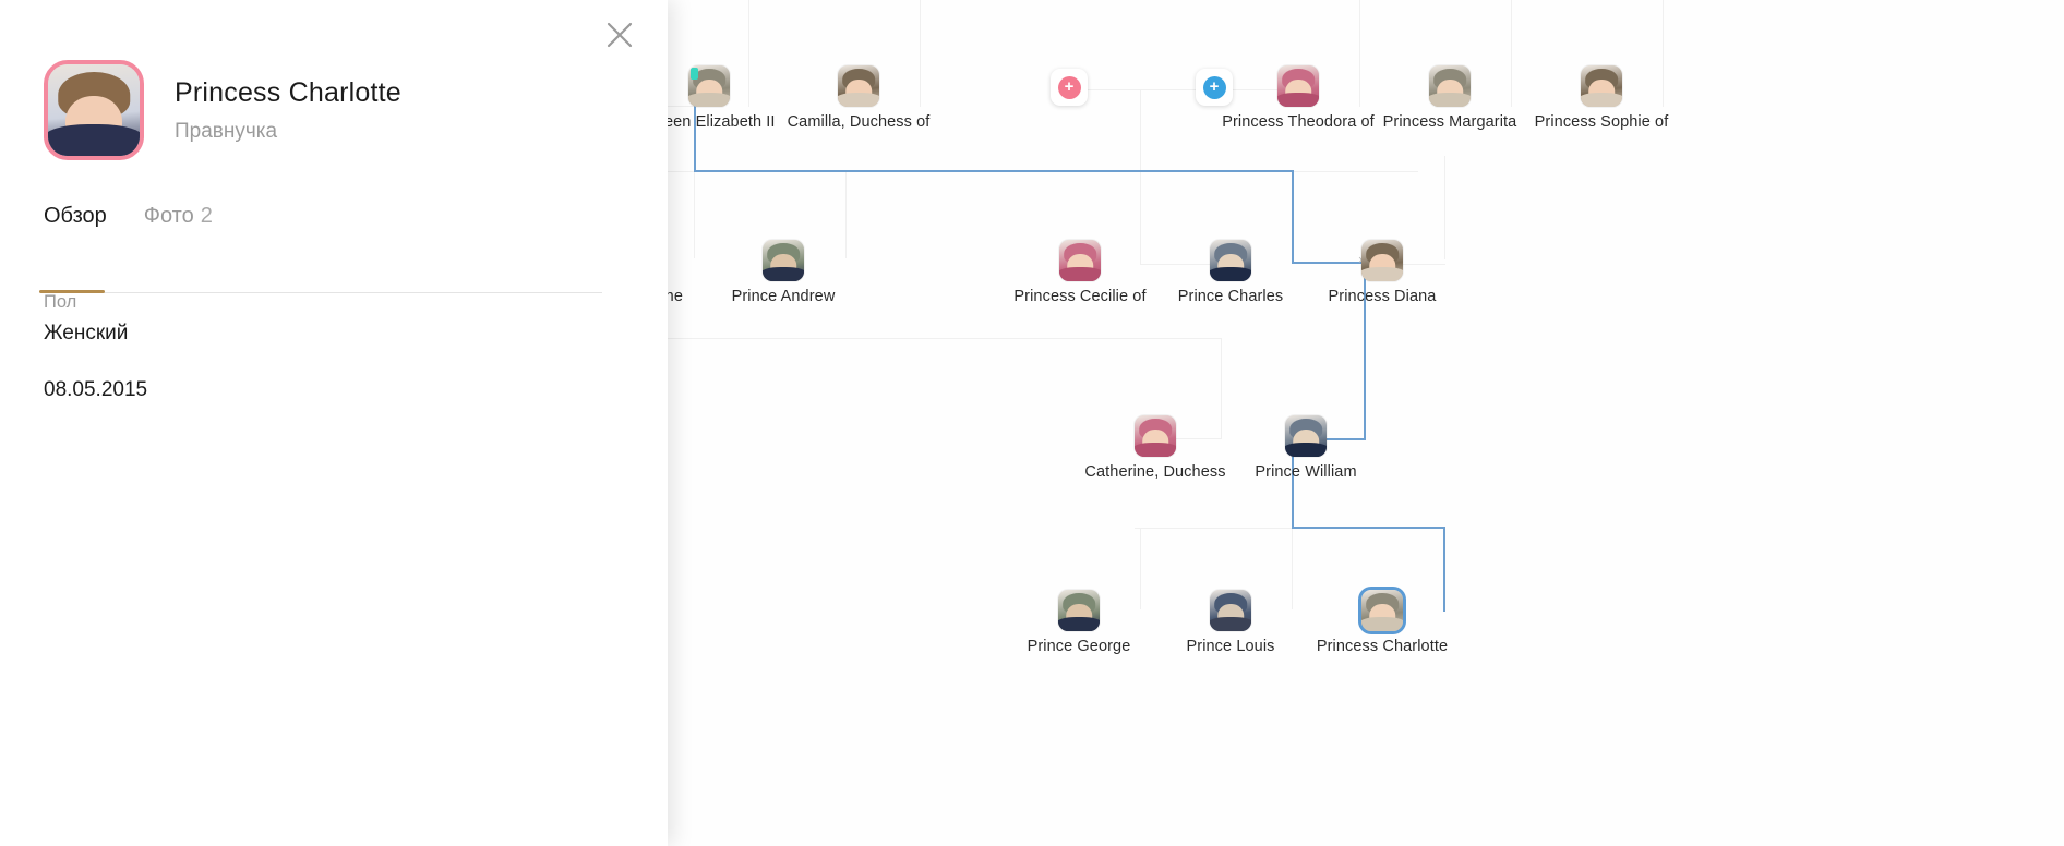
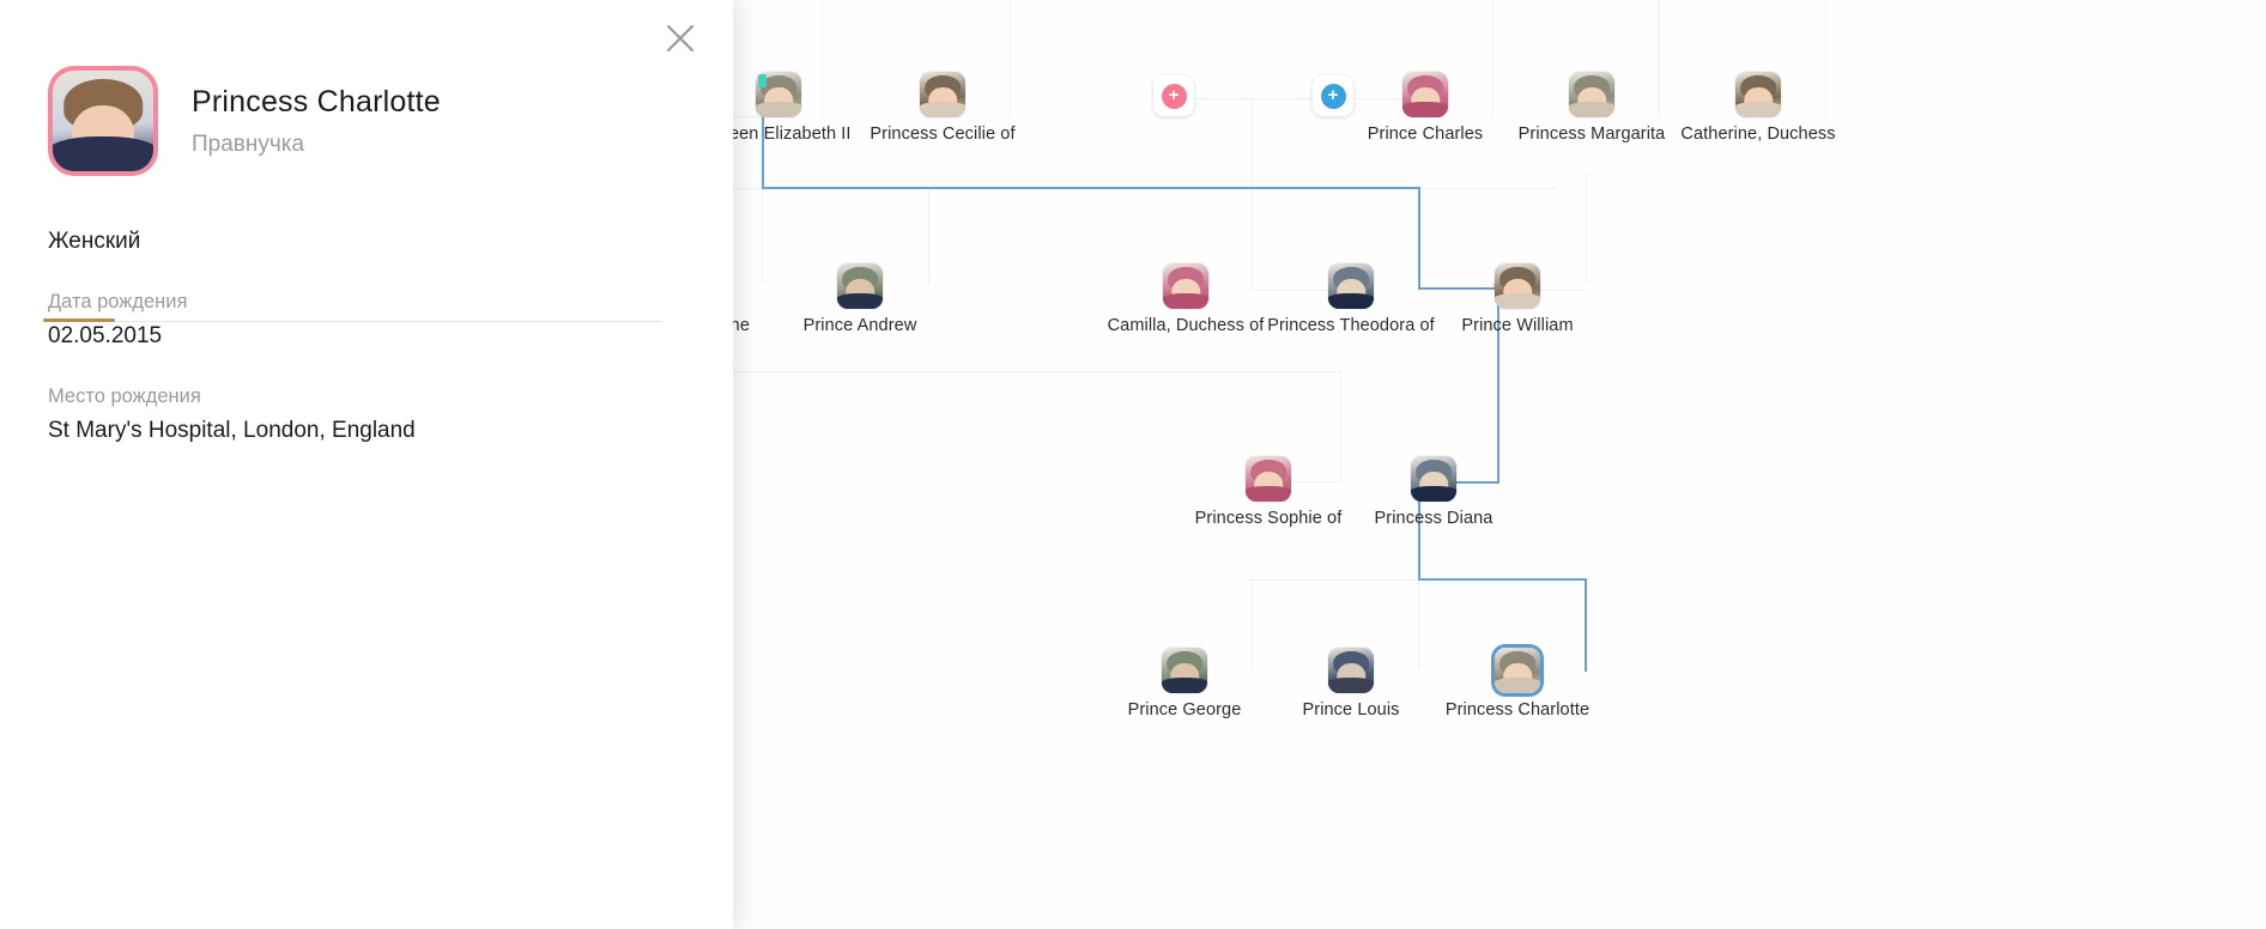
  +
  +
  een Elizabeth II
- Camilla, Duchess of
+ Princess Cecilie of
- Princess Theodora of
+ Prince Charles
  Princess Margarita
- Princess Sophie of
+ Catherine, Duchess
  Prince Andrew
- Princess Cecilie of
+ Camilla, Duchess of
- Prince Charles
+ Princess Theodora of
- Princess Diana
+ Prince William
- Catherine, Duchess
+ Princess Sophie of
- Prince William
+ Princess Diana
  Prince George
  Prince Louis
  Princess Charlotte
  Princess Charlotte
  Правнучка
- Обзор
- Фото 2
- Пол
  Женский
+ Дата рождения
- 08.05.2015
+ 02.05.2015
+ Место рождения
+ St Mary's Hospital, London, England
